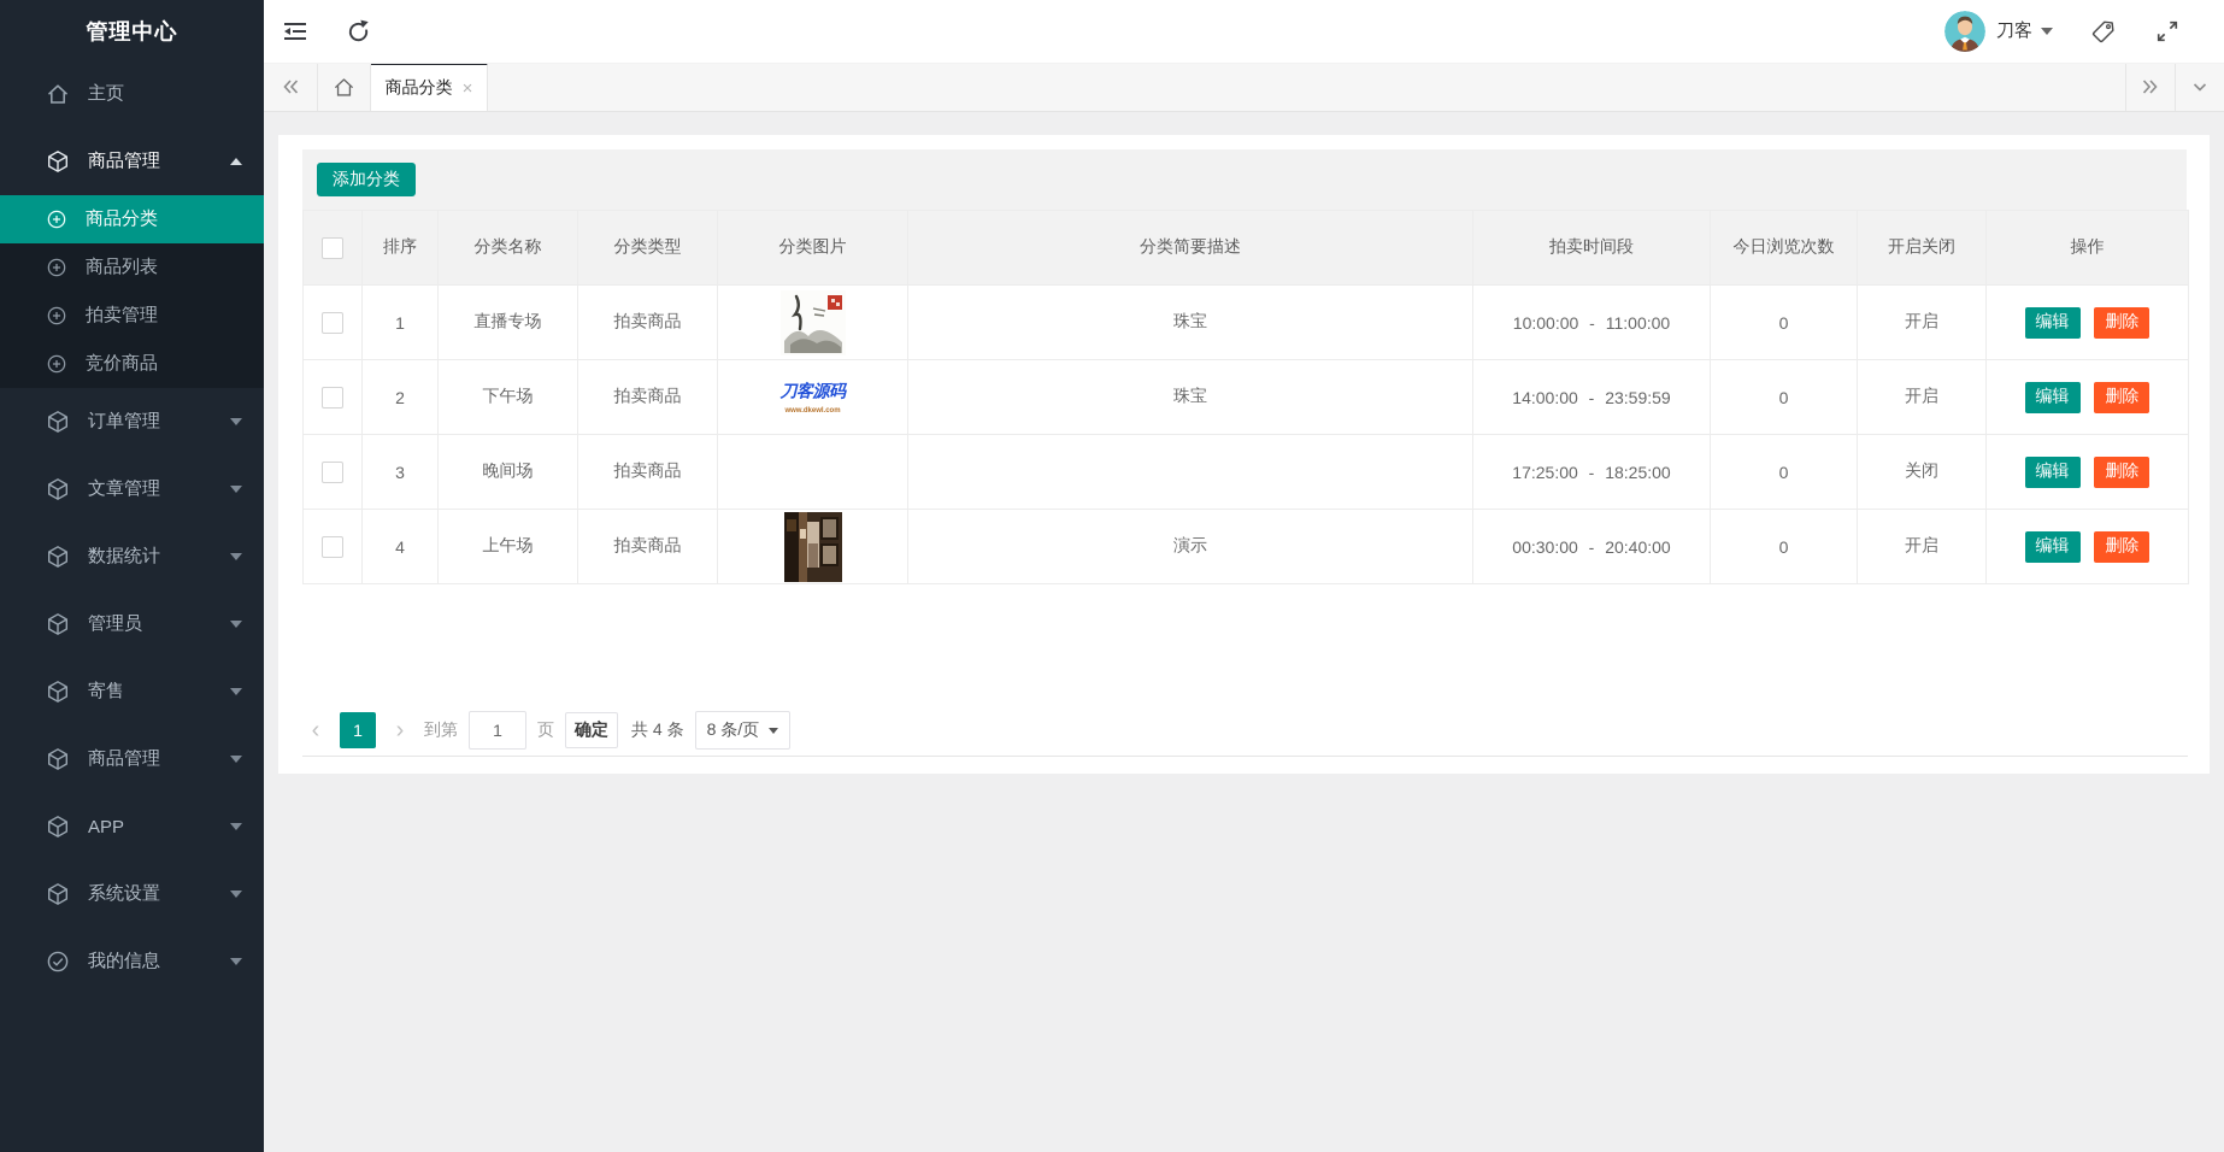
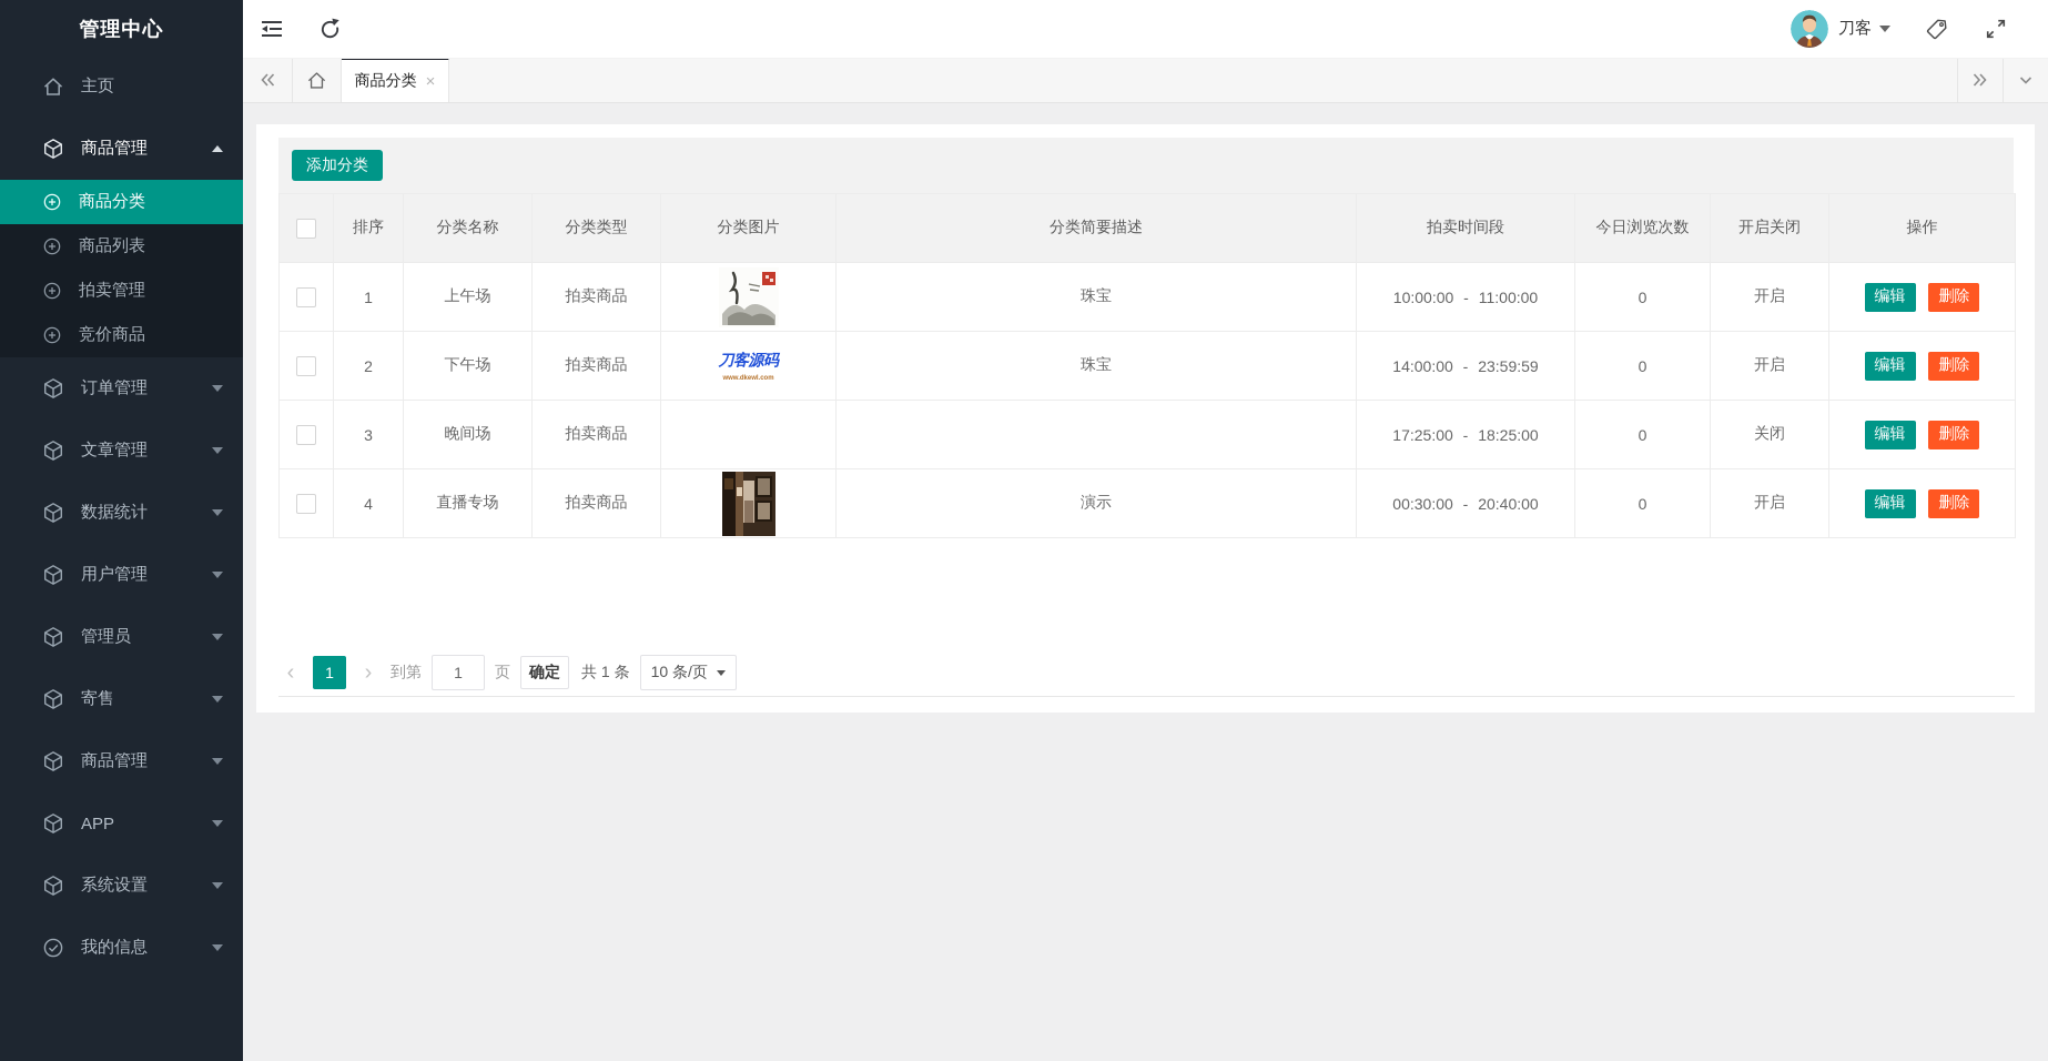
  管理中心
  主页
  商品管理
  商品分类
  商品列表
  拍卖管理
  竞价商品
  订单管理
  文章管理
  数据统计
+ 用户管理
  管理员
  寄售
  商品管理
  APP
  系统设置
  我的信息
  刀客
  商品分类
  ×
  添加分类
  	排序	分类名称	分类类型	分类图片	分类简要描述	拍卖时间段	今日浏览次数	开启关闭	操作
- 	1	直播专场	拍卖商品		珠宝	10:00:00 - 11:00:00	0	开启	编辑 删除
+ 	1	上午场	拍卖商品		珠宝	10:00:00 - 11:00:00	0	开启	编辑 删除
  	2	下午场	拍卖商品	刀客源码	珠宝	14:00:00 - 23:59:59	0	开启	编辑 删除
  	3	晚间场	拍卖商品			17:25:00 - 18:25:00	0	关闭	编辑 删除
- 	4	上午场	拍卖商品		演示	00:30:00 - 20:40:00	0	开启	编辑 删除
+ 	4	直播专场	拍卖商品		演示	00:30:00 - 20:40:00	0	开启	编辑 删除
  ‹
  1
  ›
  到第
  1
  页
  确定
- 共 4 条
+ 共 1 条
- 8 条/页
+ 10 条/页
